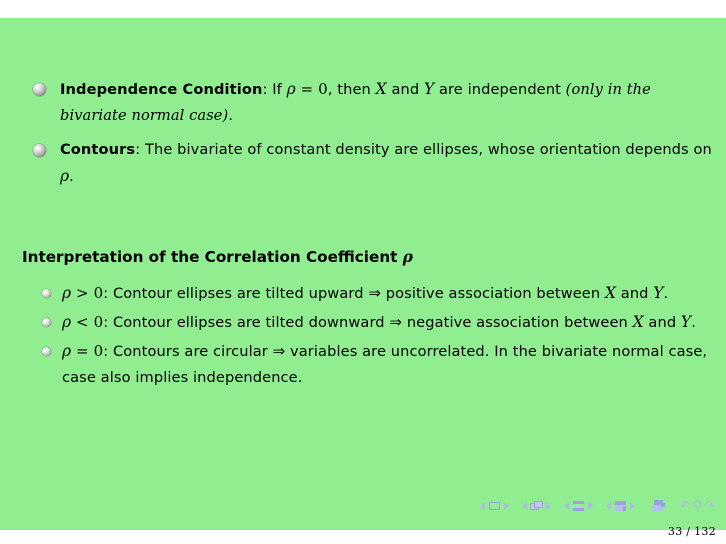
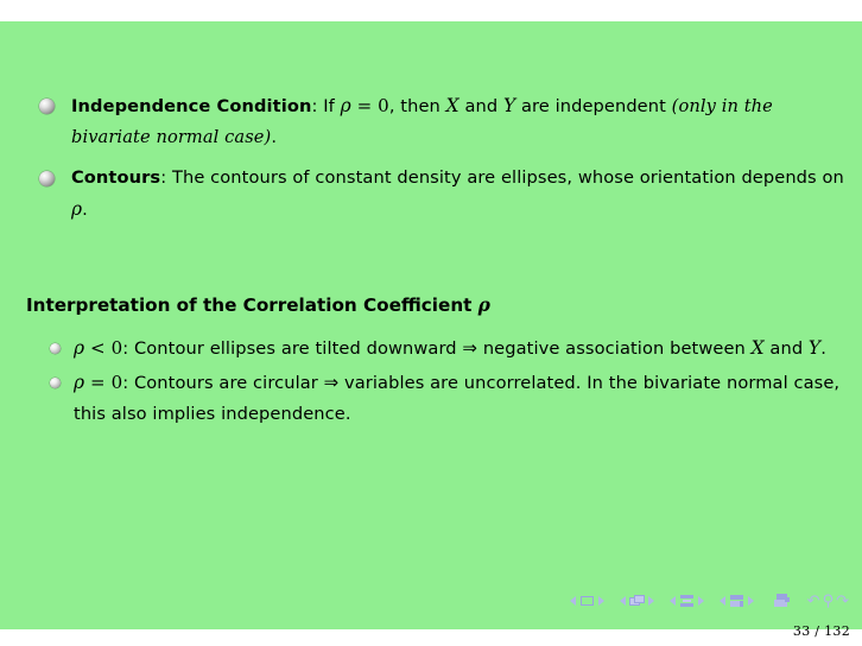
  Independence Condition: If ρ = 0, then X and Y are independent (only in the bivariate normal case).
- Contours: The bivariate of constant density are ellipses, whose orientation depends on ρ.
+ Contours: The contours of constant density are ellipses, whose orientation depends on ρ.
  Interpretation of the Correlation Coefficient ρ
- ρ > 0: Contour ellipses are tilted upward ⇒ positive association between X and Y.
  ρ < 0: Contour ellipses are tilted downward ⇒ negative association between X and Y.
- ρ = 0: Contours are circular ⇒ variables are uncorrelated. In the bivariate normal case, case also implies independence.
+ ρ = 0: Contours are circular ⇒ variables are uncorrelated. In the bivariate normal case, this also implies independence.
  ↶
  ⚲
  ↷
  33 / 132
